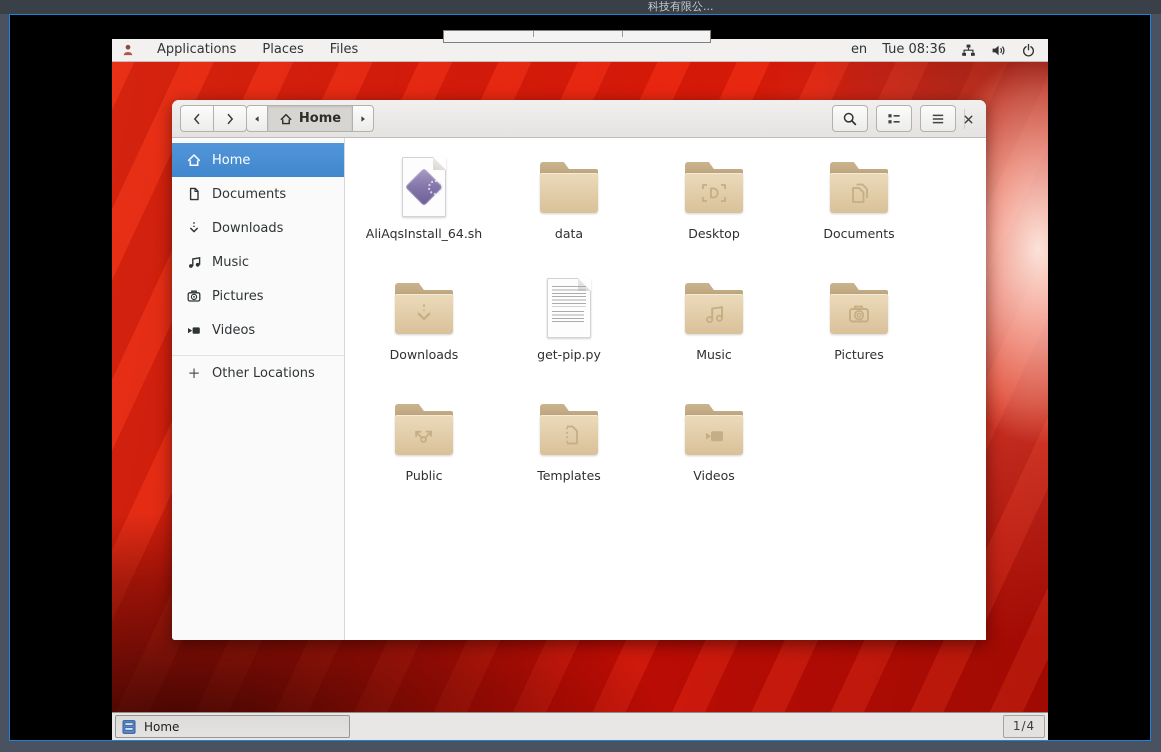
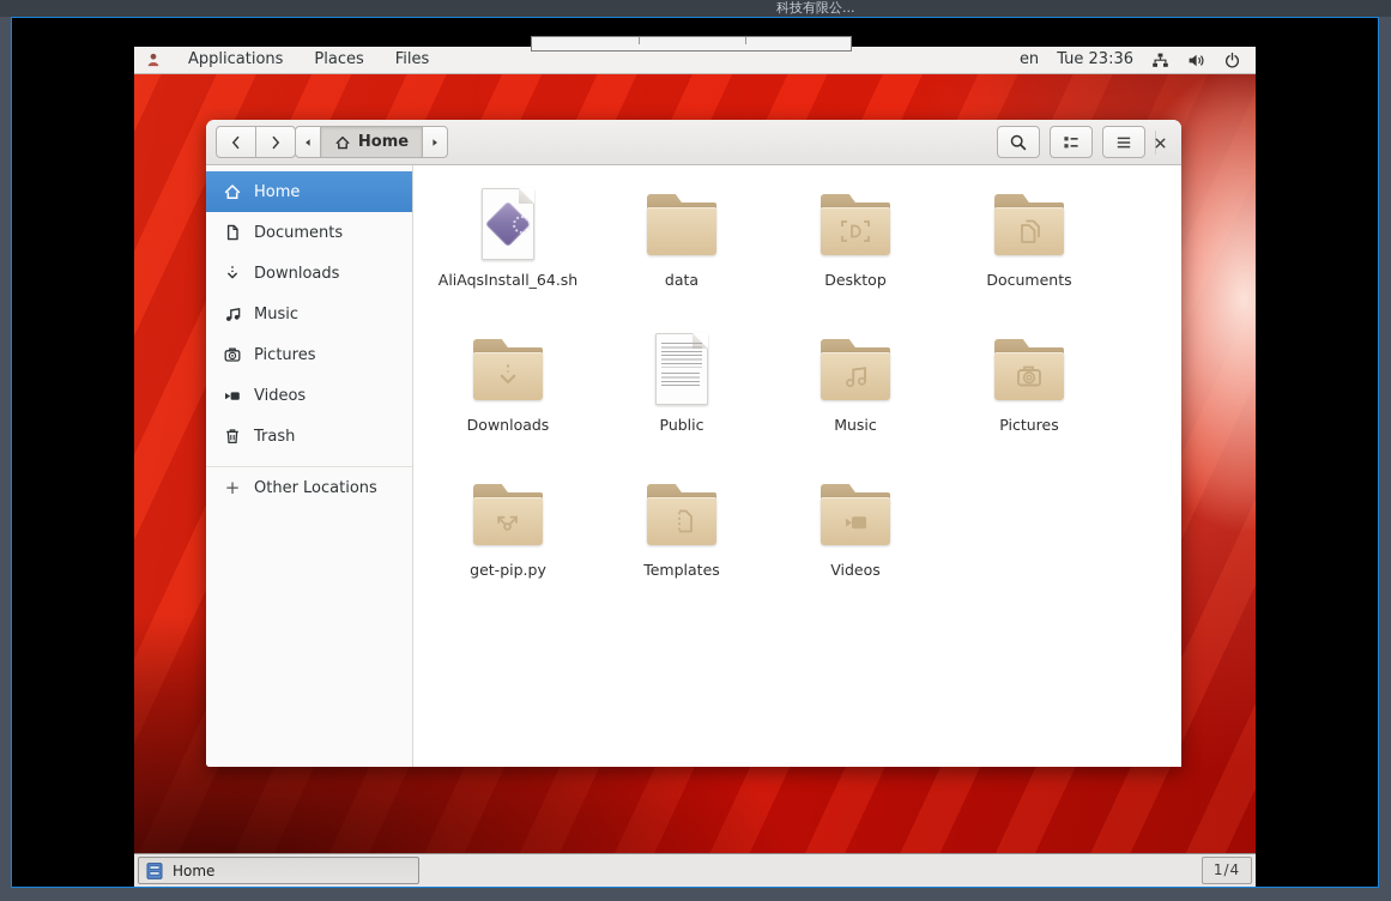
  科技有限公...
  Applications
  Places
  Files
  en
- Tue 08:36
+ Tue 23:36
  Home
  Home
  Documents
  Downloads
  Music
  Pictures
  Videos
+ Trash
  +
  Other Locations
  AliAqsInstall_64.sh
  data
  Desktop
  Documents
  Downloads
- get-pip.py
+ Public
  Music
  Pictures
- Public
+ get-pip.py
  Templates
  Videos
  Home
  1/4
